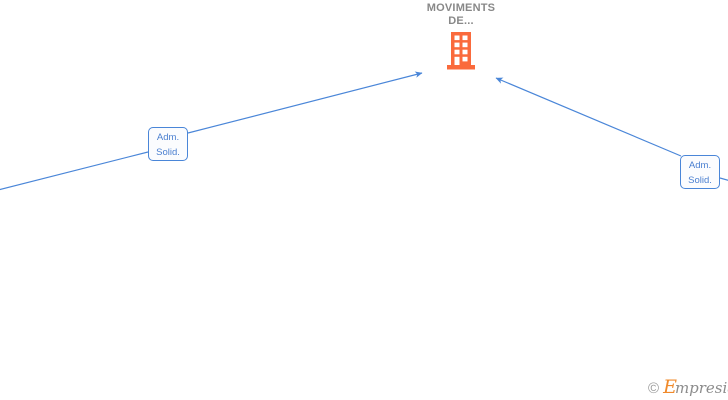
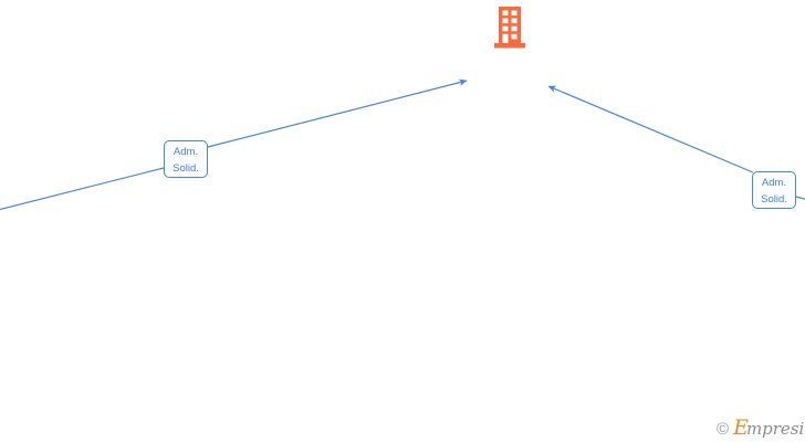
- MOVIMENTS
- DE...
  Adm.
  Solid.
  Adm.
  Solid.
  ©
  Empresi
